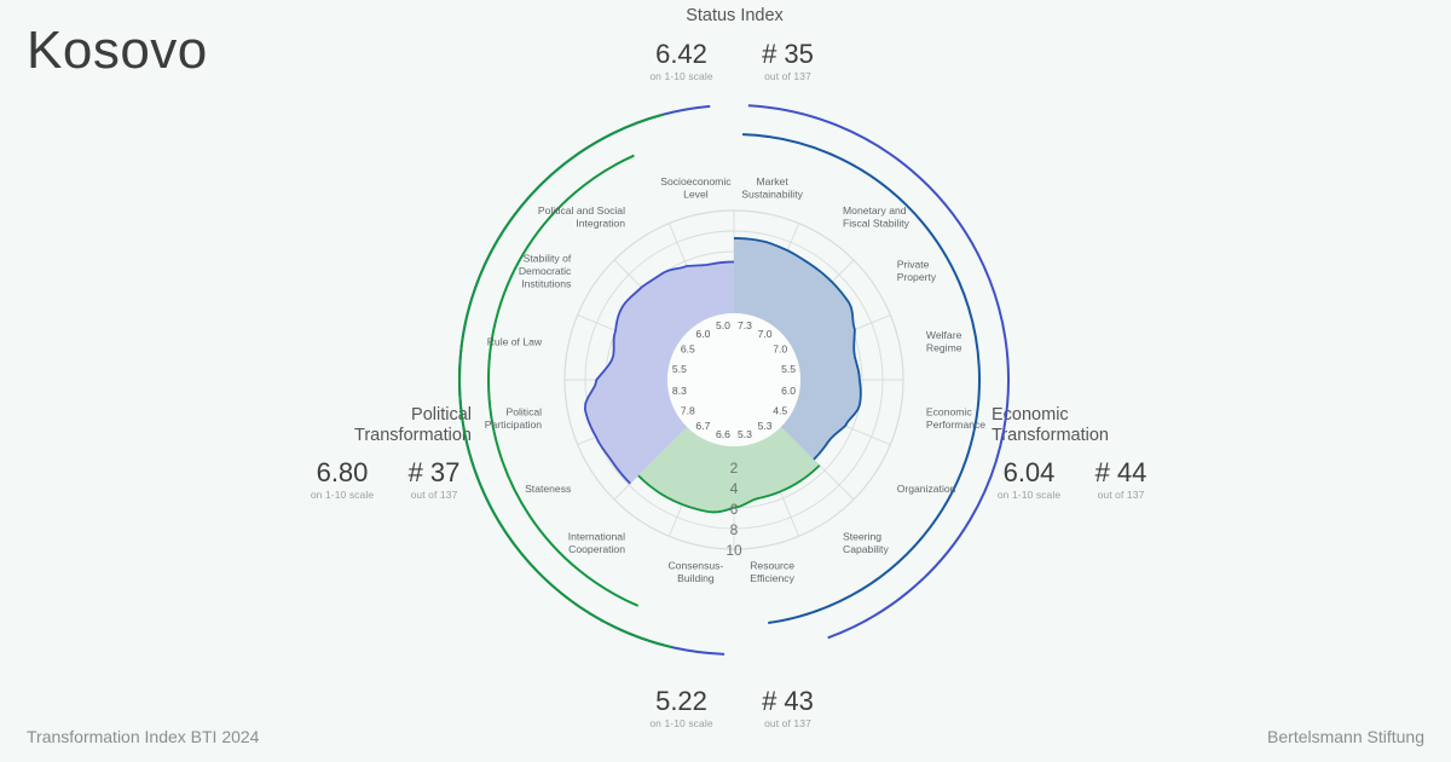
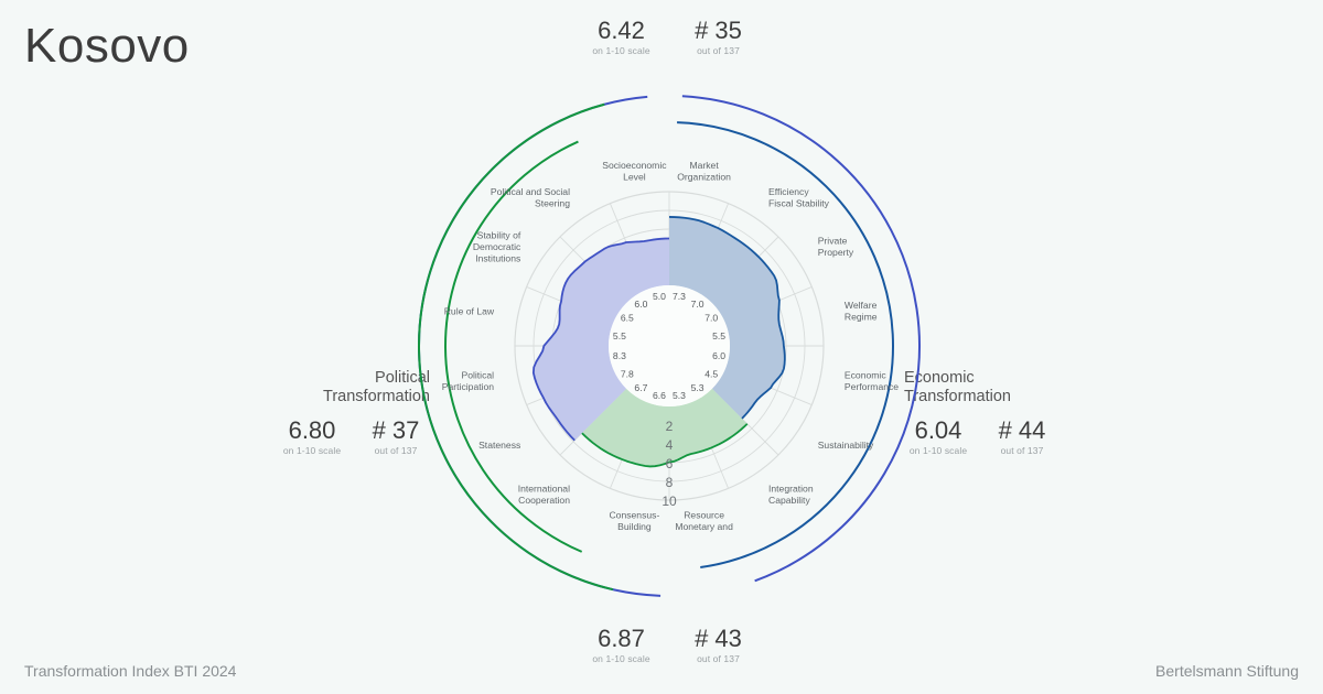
  Kosovo
- Status Index
  6.42
  on 1-10 scale
  # 35
  out of 137
- 5.22
+ 6.87
  on 1-10 scale
  # 43
  out of 137
  Politicl
  Transformation
  6.80
  on 1-10 scale
  # 37
  out of 137
  Economic
  Transformation
  6.04
  on 1-10 scale
  # 44
  out of 137
  7.3
  7.0
  7.0
  5.5
  6.0
  4.5
  5.3
  5.3
  6.6
  6.7
  7.8
  8.3
  5.5
  6.5
  6.0
  5.0
  2
  4
  6
  8
  10
  Market
- Sustainability
+ Organization
- Monetary and
+ Efficiency
  Fiscal Stability
  Private
  Property
  Welfare
  Regime
  Economic
  Performance
- Organization
+ Sustainability
- Steering
+ Integration
  Capability
  Resource
- Efficiency
+ Monetary and
  Consensus-
  Building
  International
  Cooperation
  Stateness
  Political
  Participation
  Rule of Law
  Stability of
  Democratic
  Institutions
  Political and Social
- Integration
+ Steering
  Socioeconomic
  Level
  Transformation Index BTI 2024
  Bertelsmann Stiftung
